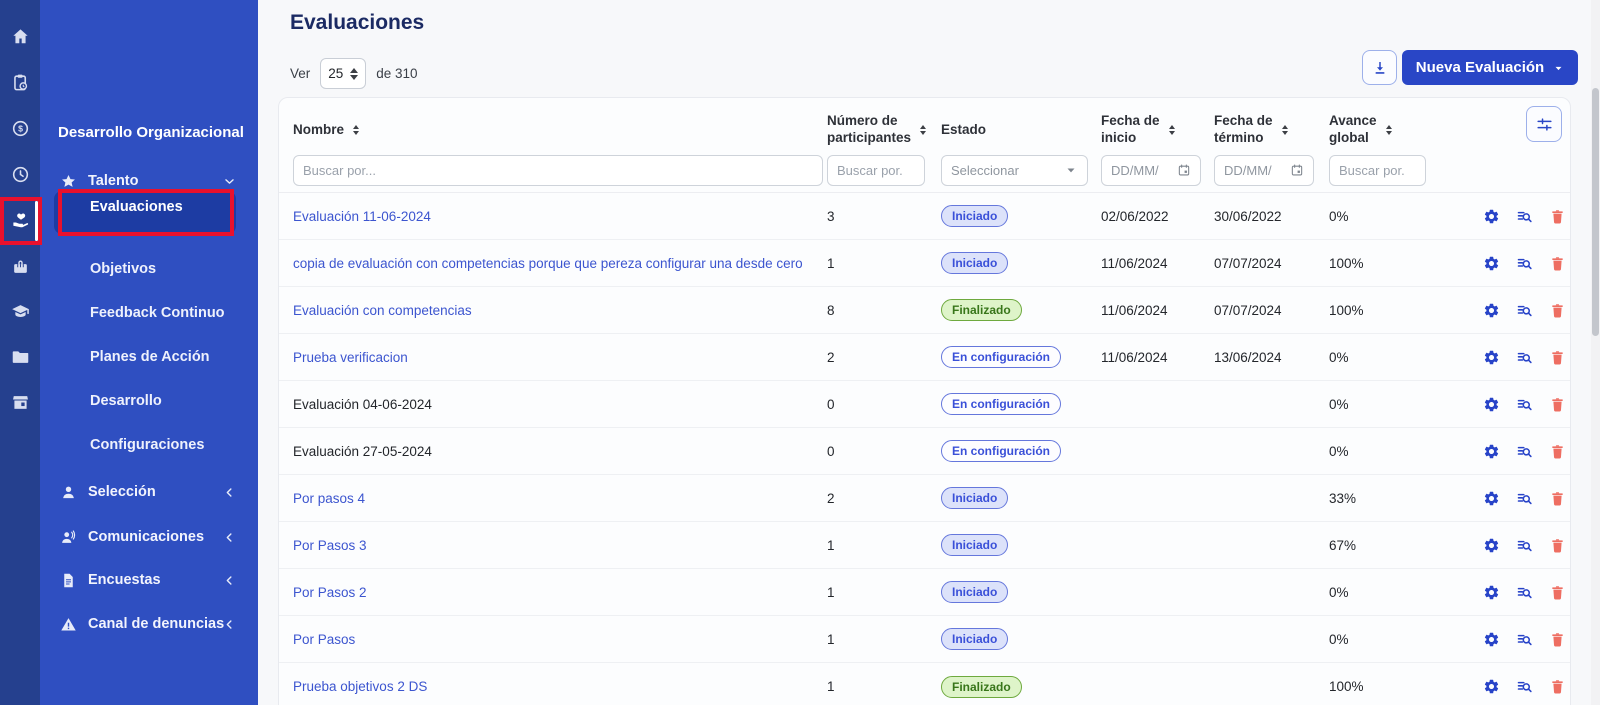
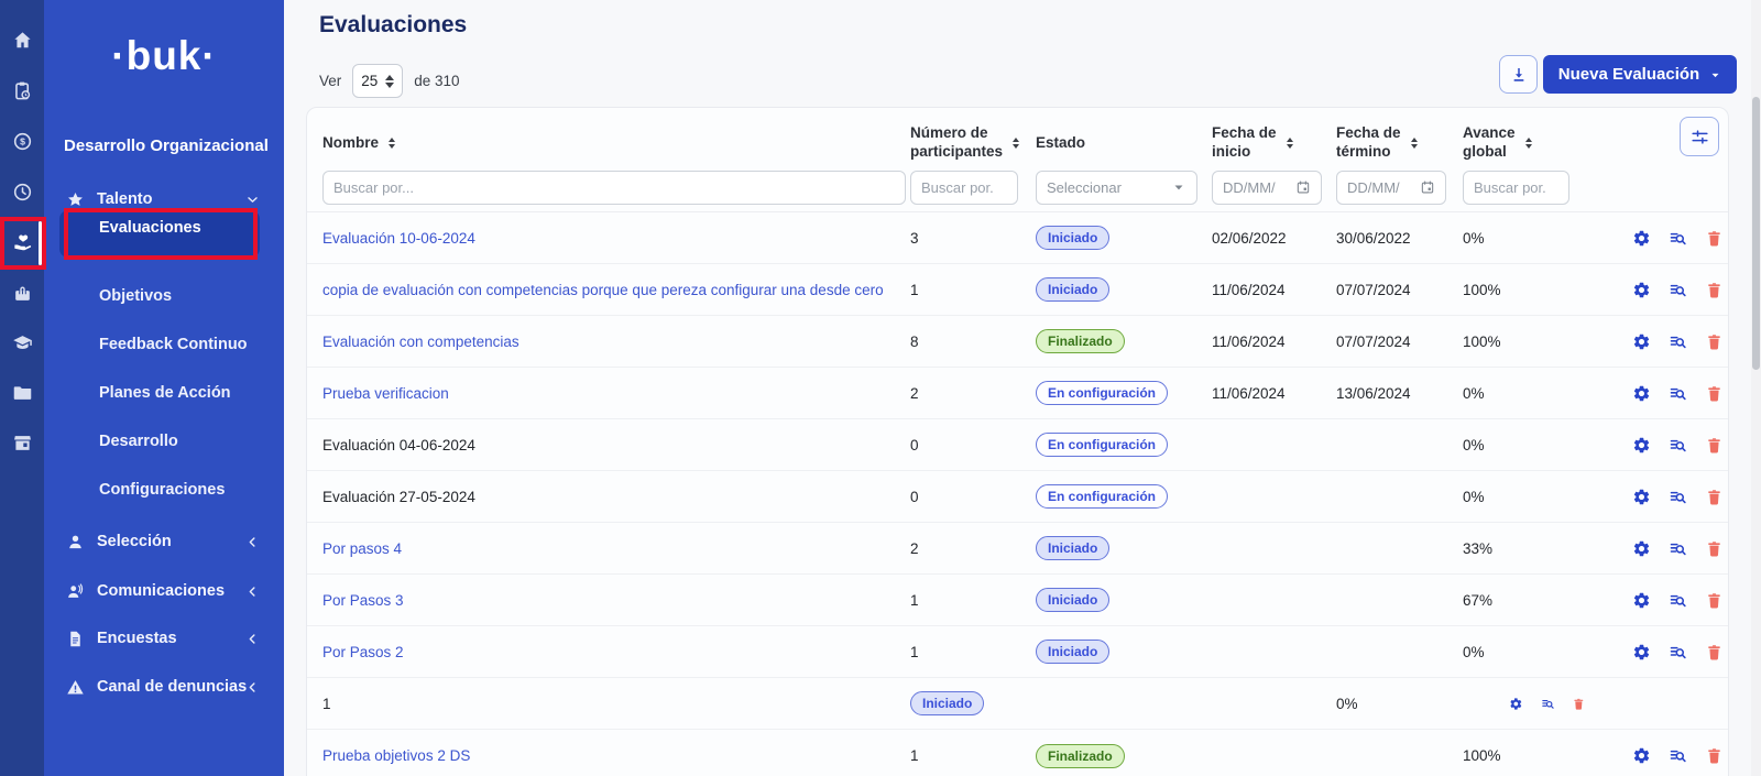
  $
+ ·buk·
  Desarrollo Organizacional
  Talento
  Evaluaciones
  Objetivos
  Feedback Continuo
  Planes de Acción
  Desarrollo
  Configuraciones
  Selección
  Comunicaciones
  Encuestas
  Canal de denuncias
  Evaluaciones
  Ver
  25
  de 310
  Nueva Evaluación
  Nombre
  Número de
  participantes
  Estado
  Fecha de
  inicio
  Fecha de
  término
  Avance
  global
  Buscar por...
  Buscar por.
  Seleccionar
  DD/MM/
  DD/MM/
  Buscar por.
- Evaluación 11-06-2024
+ Evaluación 10-06-2024
  3
  Iniciado
  02/06/2022
  30/06/2022
  0%
  copia de evaluación con competencias porque que pereza configurar una desde cero
  1
  Iniciado
  11/06/2024
  07/07/2024
  100%
  Evaluación con competencias
  8
  Finalizado
  11/06/2024
  07/07/2024
  100%
  Prueba verificacion
  2
  En configuración
  11/06/2024
  13/06/2024
  0%
  Evaluación 04-06-2024
  0
  En configuración
  0%
  Evaluación 27-05-2024
  0
  En configuración
  0%
  Por pasos 4
  2
  Iniciado
  33%
  Por Pasos 3
  1
  Iniciado
  67%
  Por Pasos 2
  1
  Iniciado
  0%
- Por Pasos
  1
  Iniciado
  0%
  Prueba objetivos 2 DS
  1
  Finalizado
  100%
